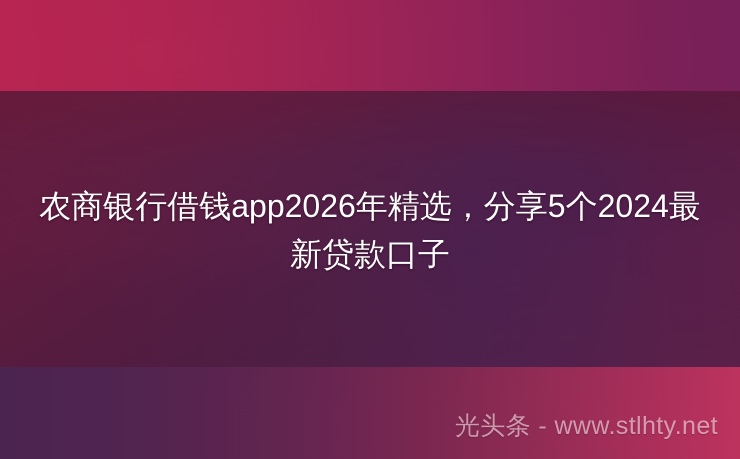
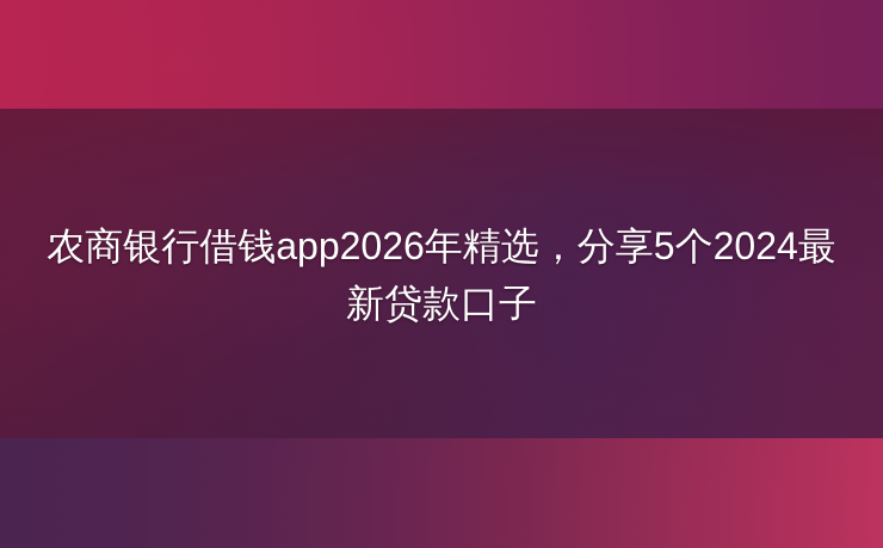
  农商银行借钱app2026年精选，分享5个2024最新贷款口子
- 光头条 - www.stlhty.net
